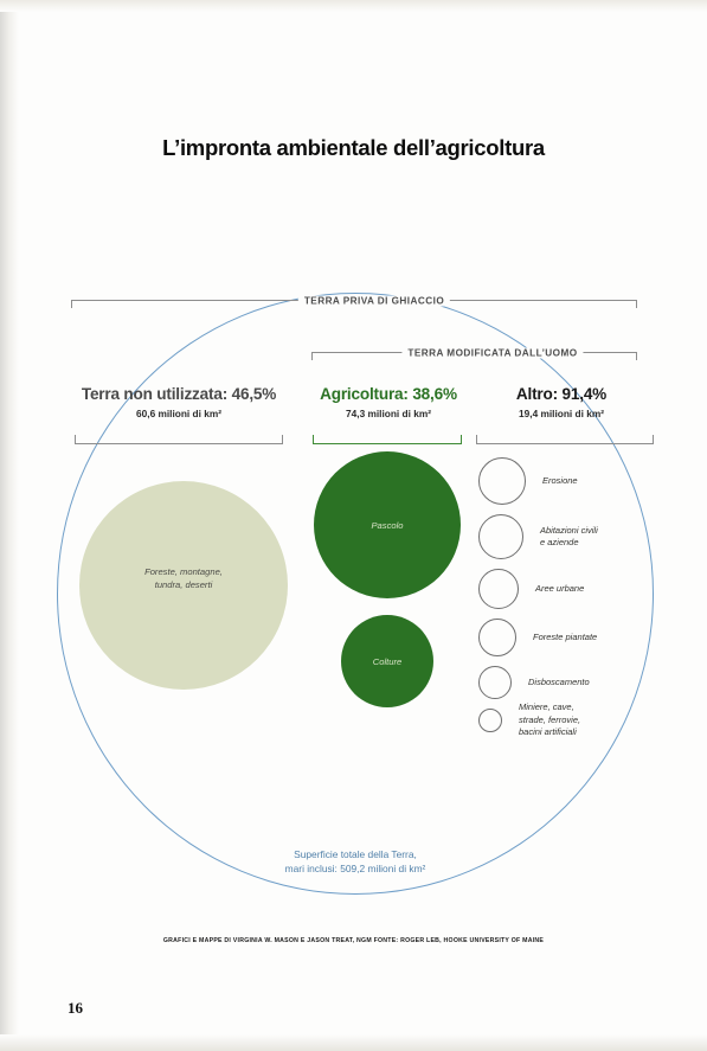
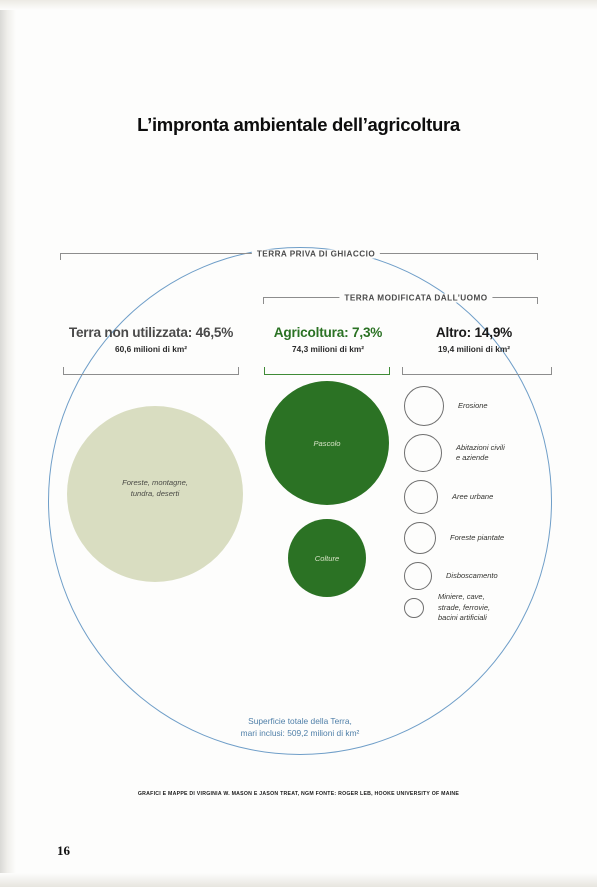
  L’impronta ambientale dell’agricoltura
  Superficie totale della Terra,
  mari inclusi: 509,2 milioni di km²
  TERRA PRIVA DI GHIACCIO
  TERRA MODIFICATA DALL’UOMO
  Terra non utilizzata: 46,5%
  60,6 milioni di km²
- Agricoltura: 38,6%
+ Agricoltura: 7,3%
  74,3 milioni di km²
- Altro: 91,4%
+ Altro: 14,9%
  19,4 milioni di km²
  Foreste, montagne,
  tundra, deserti
  Pascolo
  Colture
  Erosione
  Abitazioni civili
  e aziende
  Aree urbane
  Foreste piantate
  Disboscamento
  Miniere, cave,
  strade, ferrovie,
  bacini artificiali
  16
